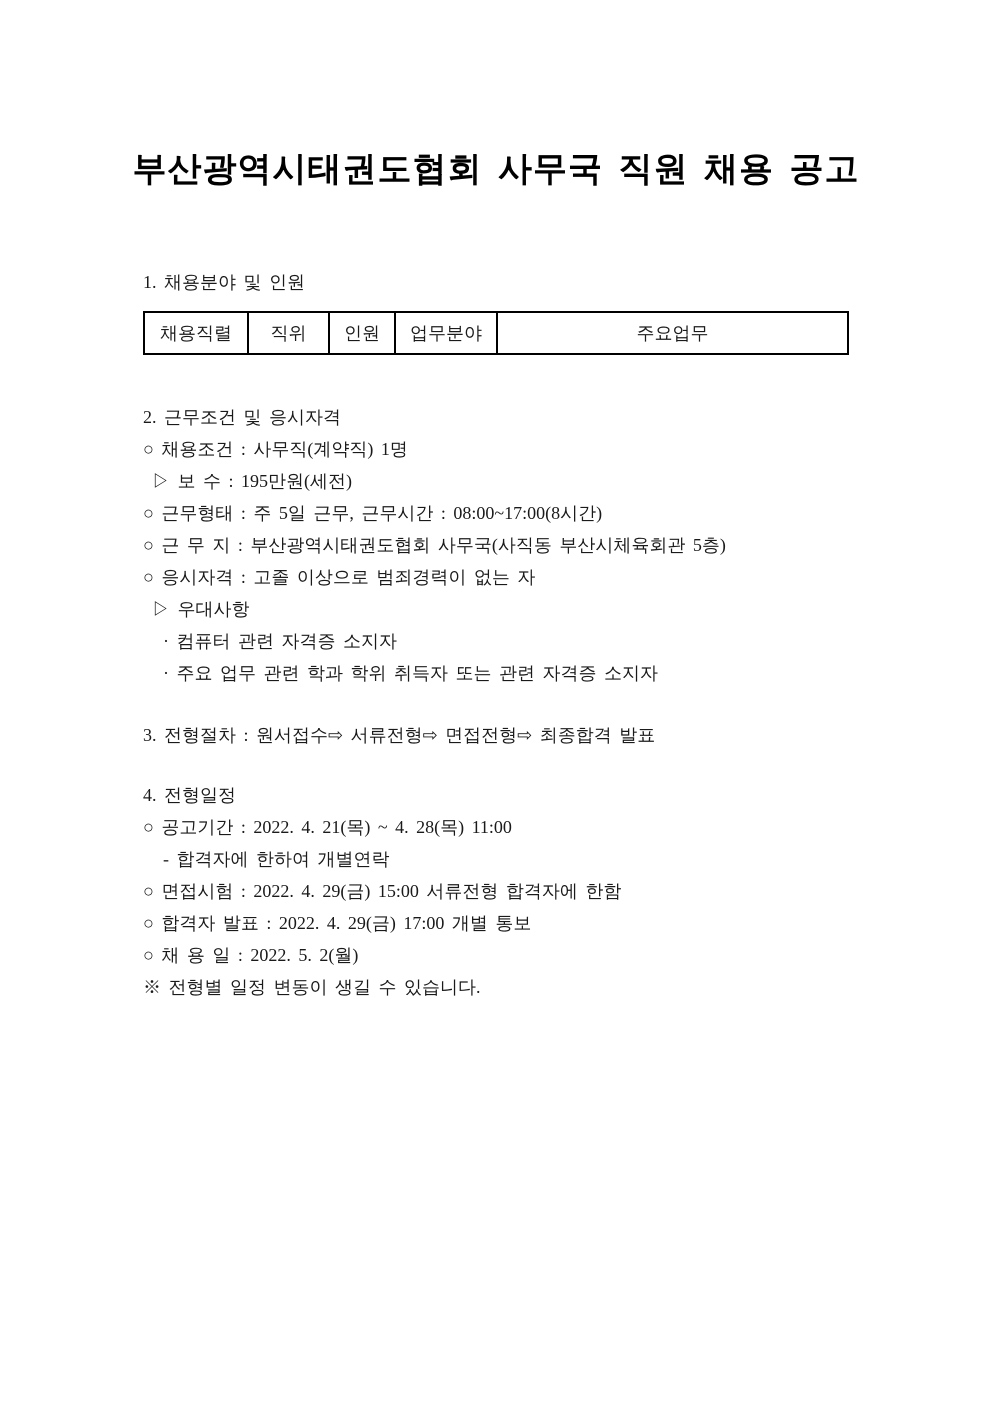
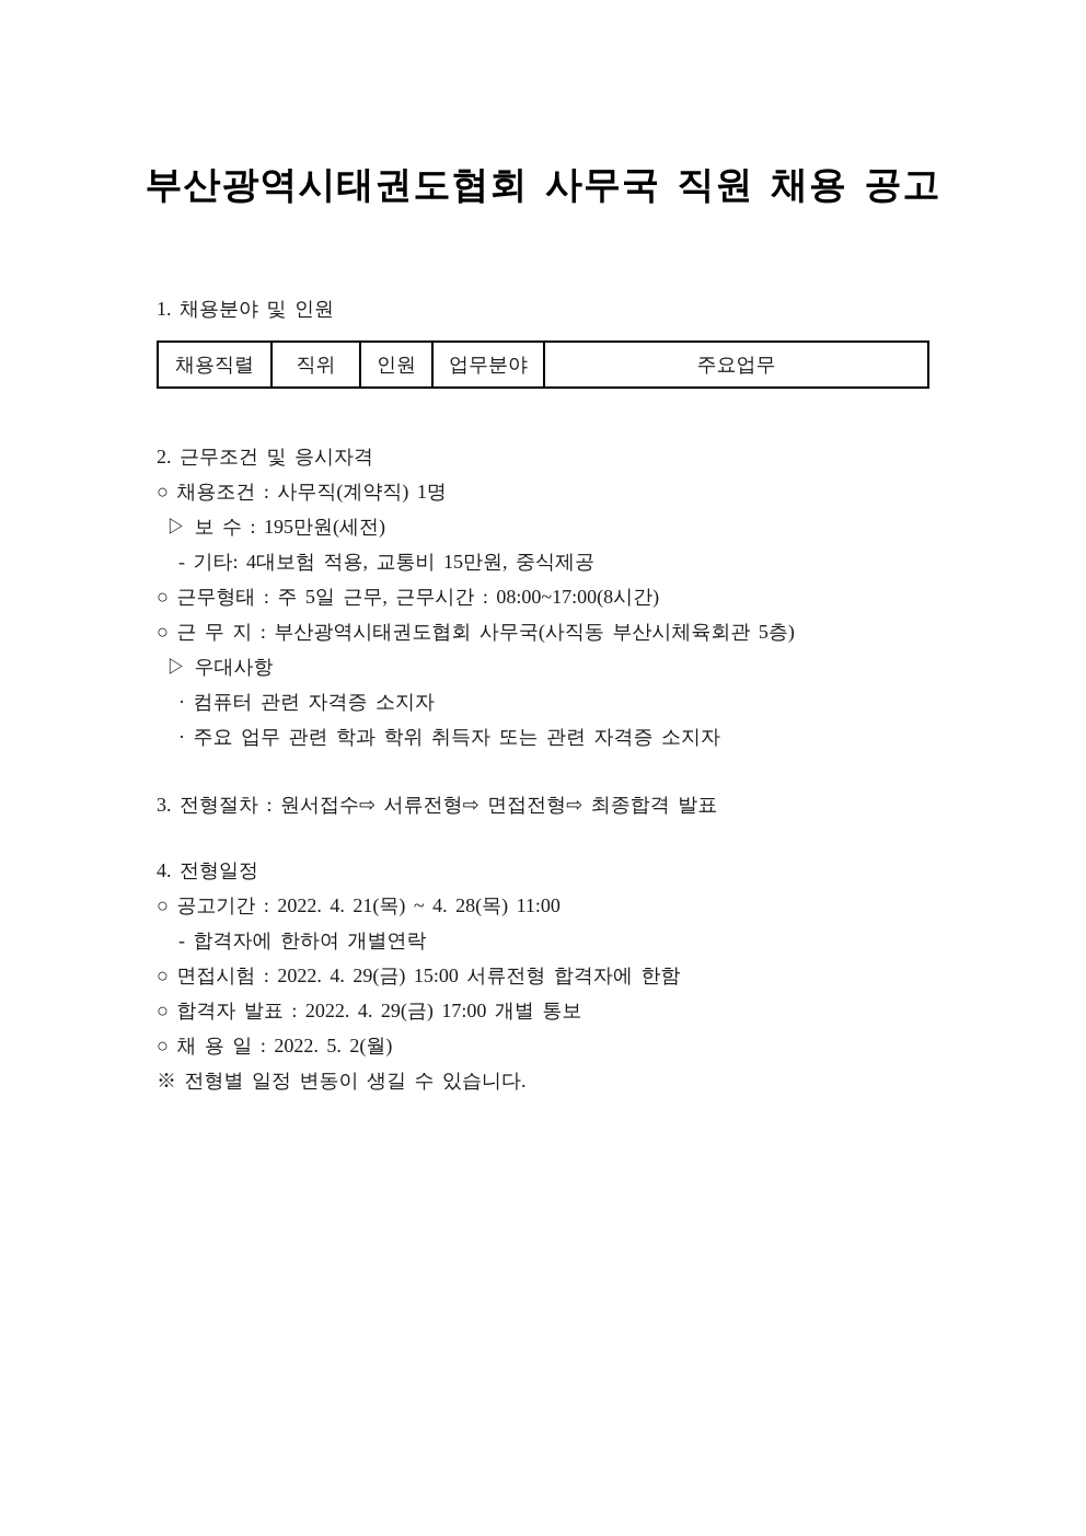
  부산광역시태권도협회 사무국 직원 채용 공고
  1. 채용분야 및 인원
  채용직렬	직위	인원	업무분야	주요업무
  2. 근무조건 및 응시자격
  ○ 채용조건 : 사무직(계약직) 1명
  ▷ 보 수 : 195만원(세전)
+ - 기타: 4대보험 적용, 교통비 15만원, 중식제공
  ○ 근무형태 : 주 5일 근무, 근무시간 : 08:00~17:00(8시간)
  ○ 근 무 지 : 부산광역시태권도협회 사무국(사직동 부산시체육회관 5층)
- ○ 응시자격 : 고졸 이상으로 범죄경력이 없는 자
  ▷ 우대사항
  · 컴퓨터 관련 자격증 소지자
  · 주요 업무 관련 학과 학위 취득자 또는 관련 자격증 소지자
  3. 전형절차 : 원서접수⇨ 서류전형⇨ 면접전형⇨ 최종합격 발표
  4. 전형일정
  ○ 공고기간 : 2022. 4. 21(목) ~ 4. 28(목) 11:00
  - 합격자에 한하여 개별연락
  ○ 면접시험 : 2022. 4. 29(금) 15:00 서류전형 합격자에 한함
  ○ 합격자 발표 : 2022. 4. 29(금) 17:00 개별 통보
  ○ 채 용 일 : 2022. 5. 2(월)
  ※ 전형별 일정 변동이 생길 수 있습니다.
